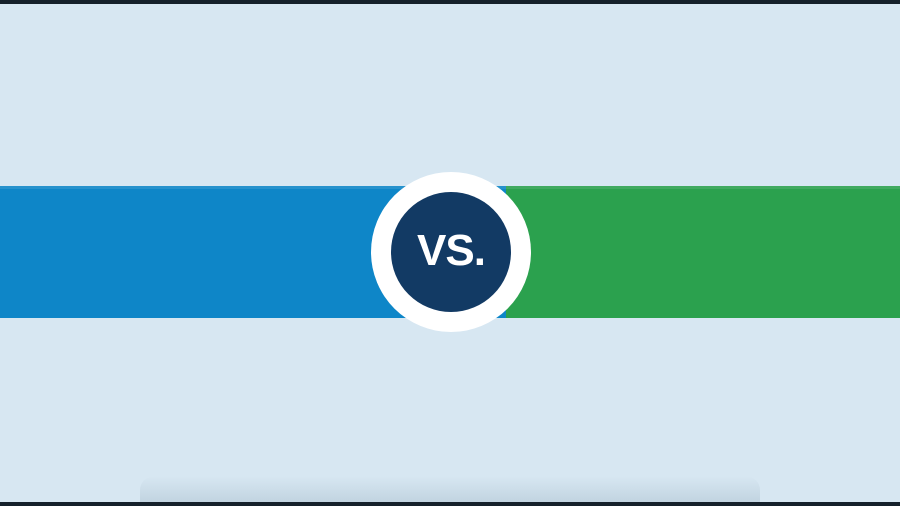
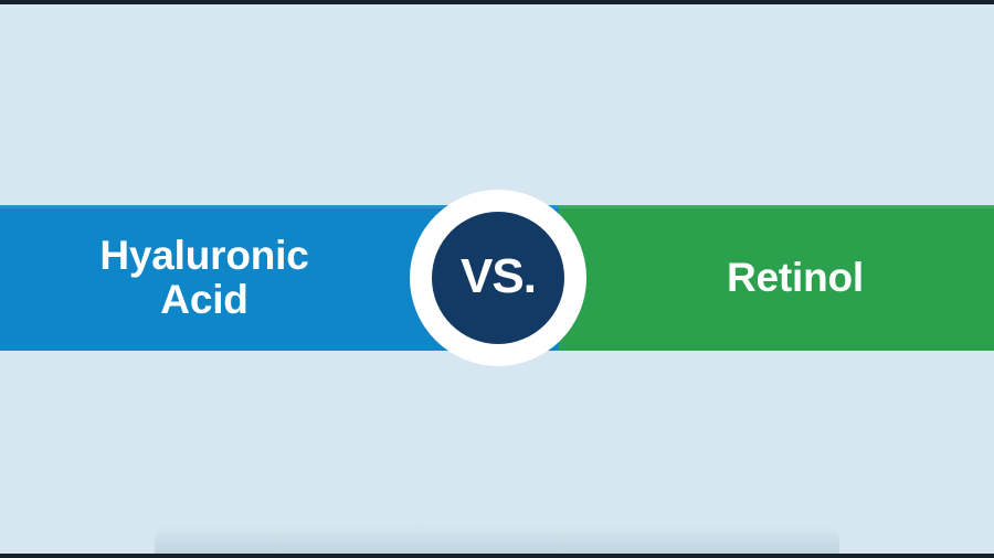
+ Hyaluronic
+ Acid
+ Retinol
  VS.
